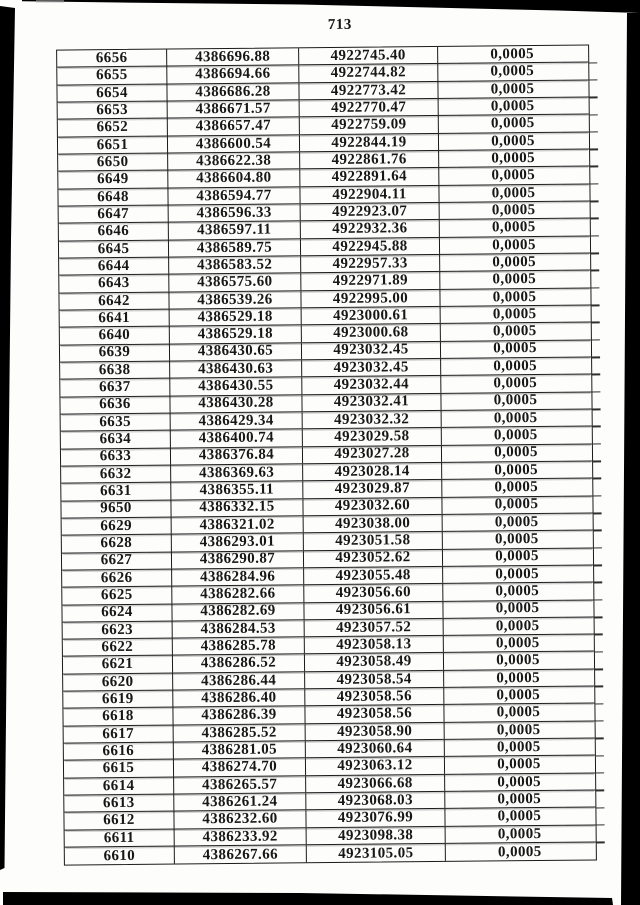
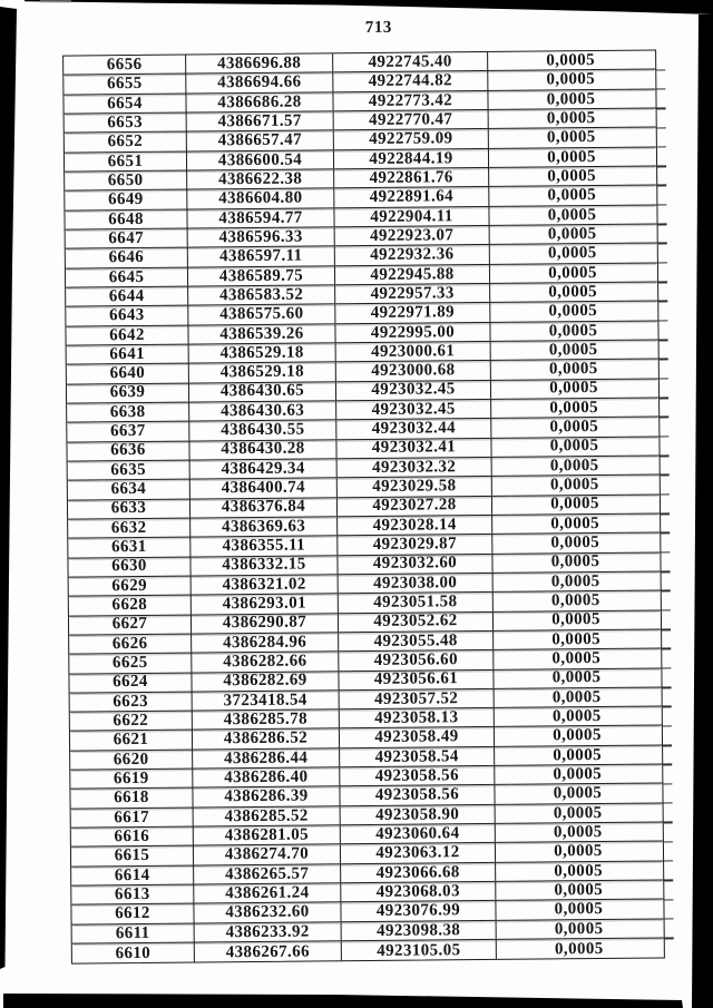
  713
  6656
  4386696.88
  4922745.40
  0,0005
  6655
  4386694.66
  4922744.82
  0,0005
  6654
  4386686.28
  4922773.42
  0,0005
  6653
  4386671.57
  4922770.47
  0,0005
  6652
  4386657.47
  4922759.09
  0,0005
  6651
  4386600.54
  4922844.19
  0,0005
  6650
  4386622.38
  4922861.76
  0,0005
  6649
  4386604.80
  4922891.64
  0,0005
  6648
  4386594.77
  4922904.11
  0,0005
  6647
  4386596.33
  4922923.07
  0,0005
  6646
  4386597.11
  4922932.36
  0,0005
  6645
  4386589.75
  4922945.88
  0,0005
  6644
  4386583.52
  4922957.33
  0,0005
  6643
  4386575.60
  4922971.89
  0,0005
  6642
  4386539.26
  4922995.00
  0,0005
  6641
  4386529.18
  4923000.61
  0,0005
  6640
  4386529.18
  4923000.68
  0,0005
  6639
  4386430.65
  4923032.45
  0,0005
  6638
  4386430.63
  4923032.45
  0,0005
  6637
  4386430.55
  4923032.44
  0,0005
  6636
  4386430.28
  4923032.41
  0,0005
  6635
  4386429.34
  4923032.32
  0,0005
  6634
  4386400.74
  4923029.58
  0,0005
  6633
  4386376.84
  4923027.28
  0,0005
  6632
  4386369.63
  4923028.14
  0,0005
  6631
  4386355.11
  4923029.87
  0,0005
- 9650
+ 6630
  4386332.15
  4923032.60
  0,0005
  6629
  4386321.02
  4923038.00
  0,0005
  6628
  4386293.01
  4923051.58
  0,0005
  6627
  4386290.87
  4923052.62
  0,0005
  6626
  4386284.96
  4923055.48
  0,0005
  6625
  4386282.66
  4923056.60
  0,0005
  6624
  4386282.69
  4923056.61
  0,0005
  6623
- 4386284.53
+ 3723418.54
  4923057.52
  0,0005
  6622
  4386285.78
  4923058.13
  0,0005
  6621
  4386286.52
  4923058.49
  0,0005
  6620
  4386286.44
  4923058.54
  0,0005
  6619
  4386286.40
  4923058.56
  0,0005
  6618
  4386286.39
  4923058.56
  0,0005
  6617
  4386285.52
  4923058.90
  0,0005
  6616
  4386281.05
  4923060.64
  0,0005
  6615
  4386274.70
  4923063.12
  0,0005
  6614
  4386265.57
  4923066.68
  0,0005
  6613
  4386261.24
  4923068.03
  0,0005
  6612
  4386232.60
  4923076.99
  0,0005
  6611
  4386233.92
  4923098.38
  0,0005
  6610
  4386267.66
  4923105.05
  0,0005
